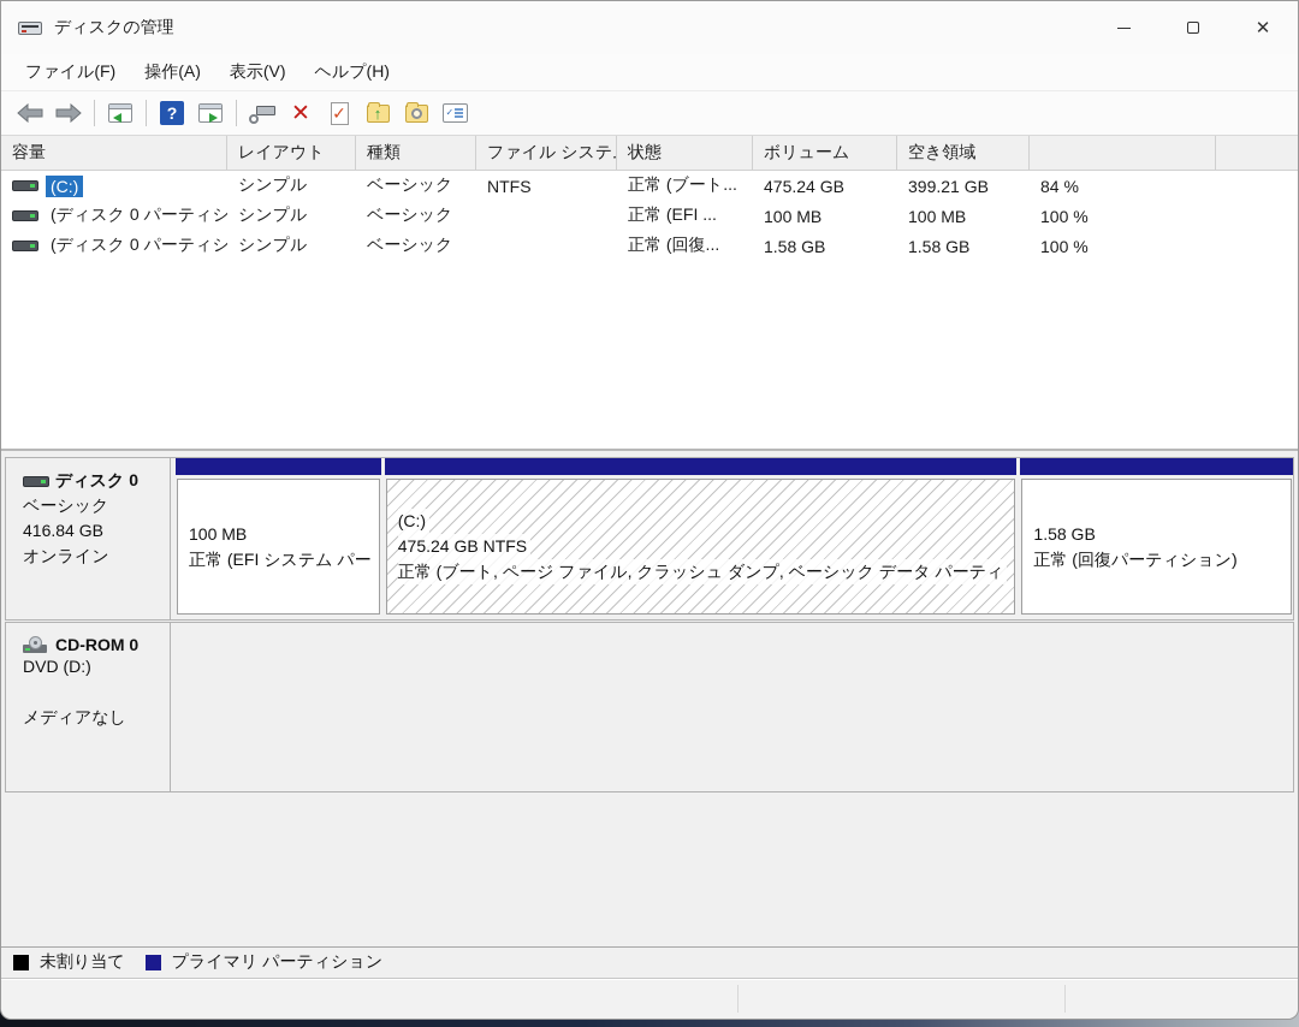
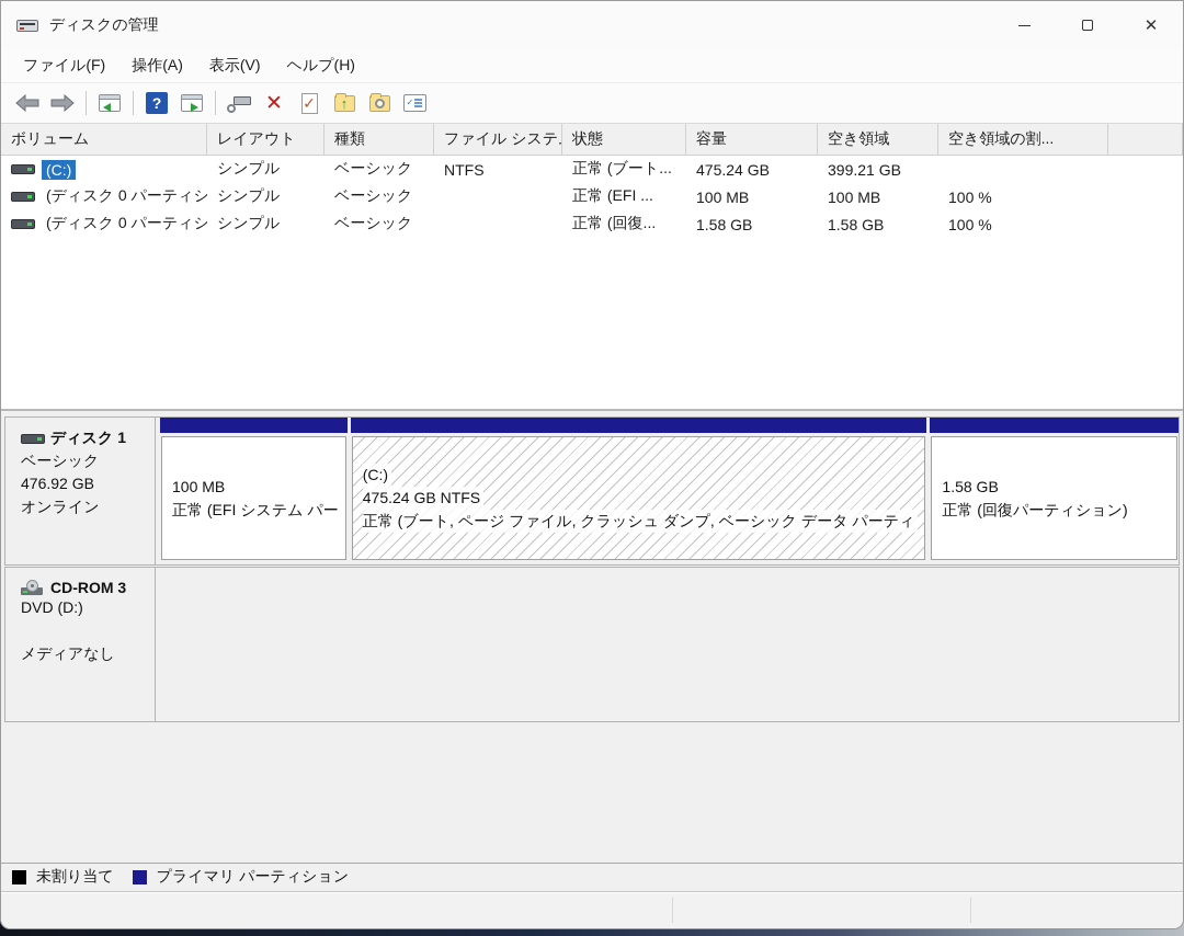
  ディスクの管理
  ✕
  ファイル(F)
  操作(A)
  表示(V)
  ヘルプ(H)
  ?
  ✕
  ✓
  ↑
  ✓
- 容量
+ ボリューム
  レイアウト
  種類
  ファイル システ
  状態
- ボリューム
+ 容量
  空き領域
+ 空き領域の割...
  (C:)
  シンプル
  ベーシック
  NTFS
  正常 (ブート...
  475.24 GB
  399.21 GB
- 84 %
  (ディスク 0 パーティシ
  シンプル
  ベーシック
  正常 (EFI ...
  100 MB
  100 MB
  100 %
  (ディスク 0 パーティシ
  シンプル
  ベーシック
  正常 (回復...
  1.58 GB
  1.58 GB
  100 %
- ディスク 0
+ ディスク 1
  ベーシック
- 416.84 GB
+ 476.92 GB
  オンライン
  100 MB
  正常 (EFI システム パー
  (C:)
  475.24 GB NTFS
  正常 (ブート, ページ ファイル, クラッシュ ダンプ, ベーシック データ パーティ
  1.58 GB
  正常 (回復パーティション)
- CD-ROM 0
+ CD-ROM 3
  DVD (D:)
  メディアなし
  未割り当て
  プライマリ パーティション
